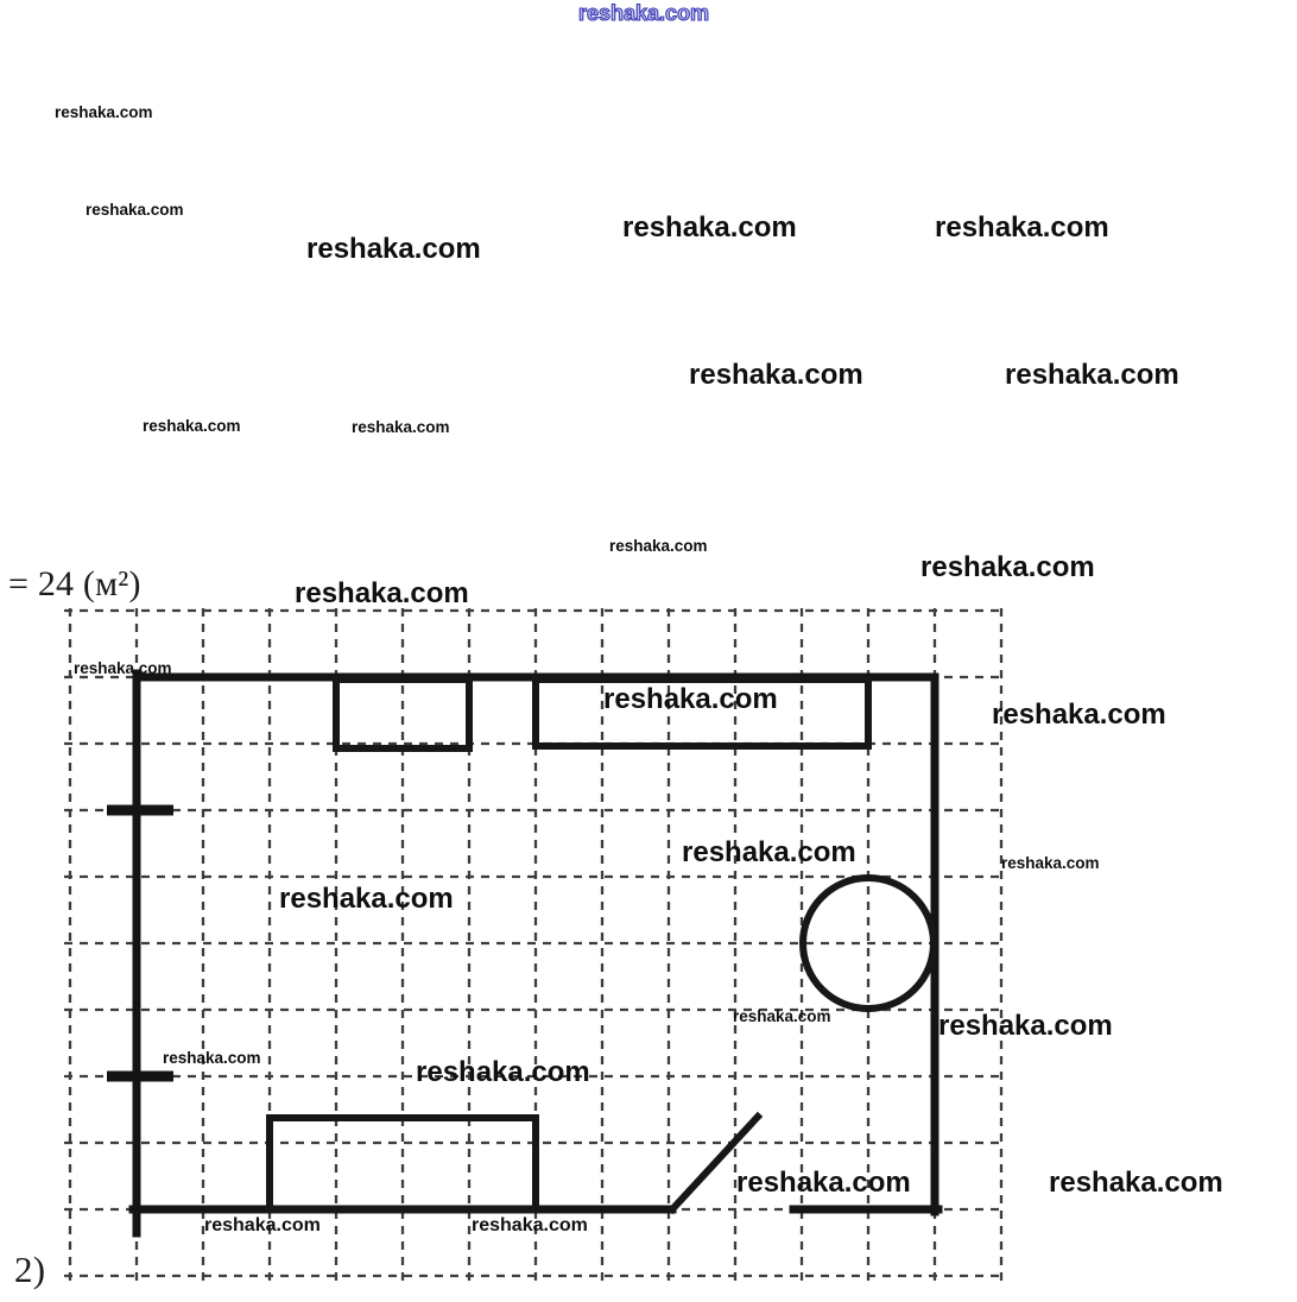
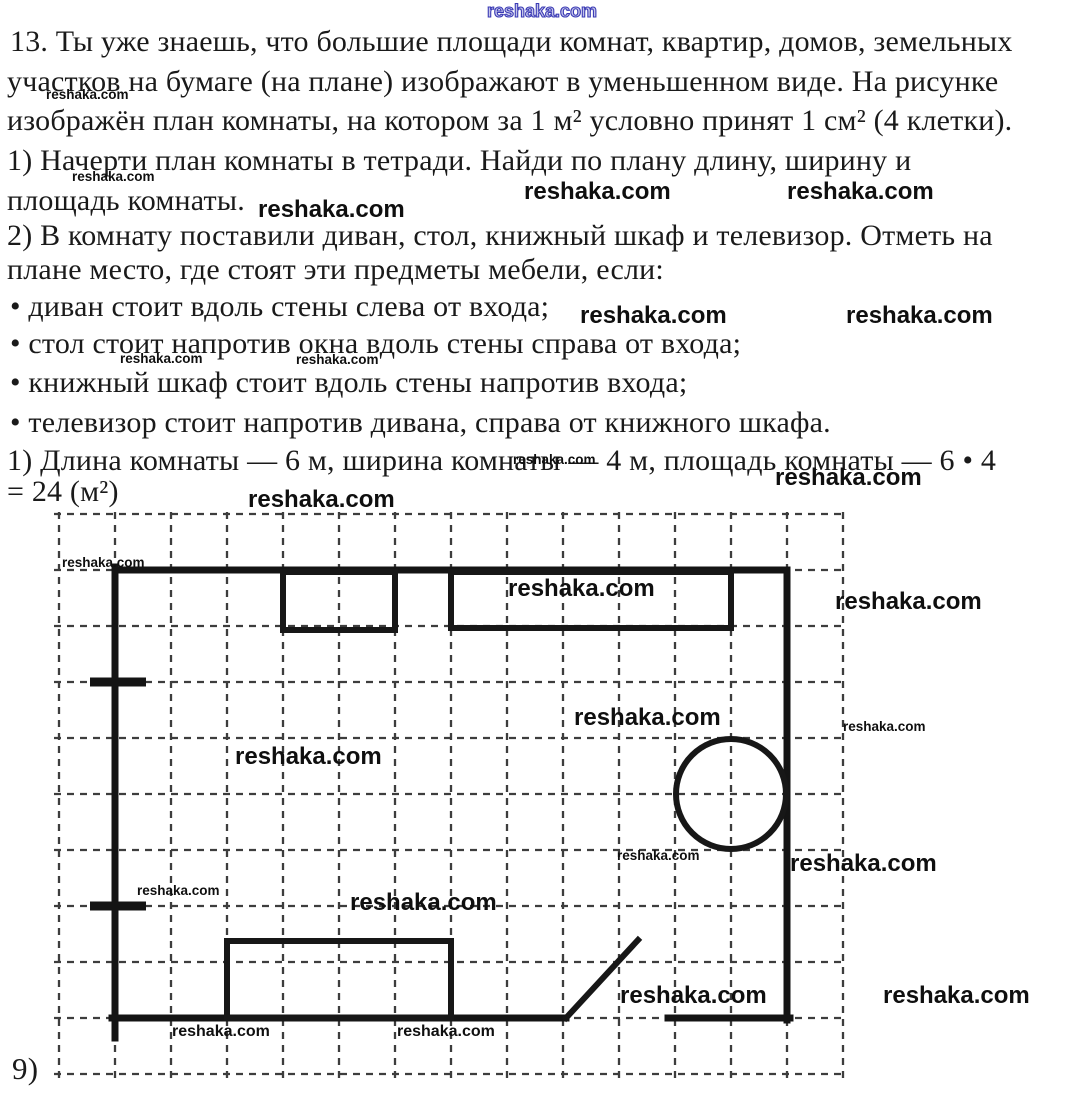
+ 13. Ты уже знаешь, что большие площади комнат, квартир, домов, земельных
+ участков на бумаге (на плане) изображают в уменьшенном виде. На рисунке
+ изображён план комнаты, на котором за 1 м² условно принят 1 см² (4 клетки).
+ 1) Начерти план комнаты в тетради. Найди по плану длину, ширину и
+ площадь комнаты.
+ 2) В комнату поставили диван, стол, книжный шкаф и телевизор. Отметь на
+ плане место, где стоят эти предметы мебели, если:
+ • диван стоит вдоль стены слева от входа;
+ • стол стоит напротив окна вдоль стены справа от входа;
+ • книжный шкаф стоит вдоль стены напротив входа;
+ • телевизор стоит напротив дивана, справа от книжного шкафа.
+ 1) Длина комнаты — 6 м, ширина комнаты — 4 м, площадь комнаты — 6 • 4
  = 24 (м²)
  reshaka.com
  reshaka.com
  reshaka.com
  reshaka.com
  reshaka.com
  reshaka.com
  reshaka.com
  reshaka.com
  reshaka.com
  reshaka.com
  reshaka.com
  reshaka.com
  reshaka.com
  reshaka.com
  reshaka.com
  reshaka.com
  reshaka.com
  reshaka.com
  reshaka.com
  reshaka.com
  reshaka.com
  reshaka.com
  reshaka.com
  reshaka.com
  reshaka.com
  reshaka.com
  reshaka.com
- 2)
+ 9)
